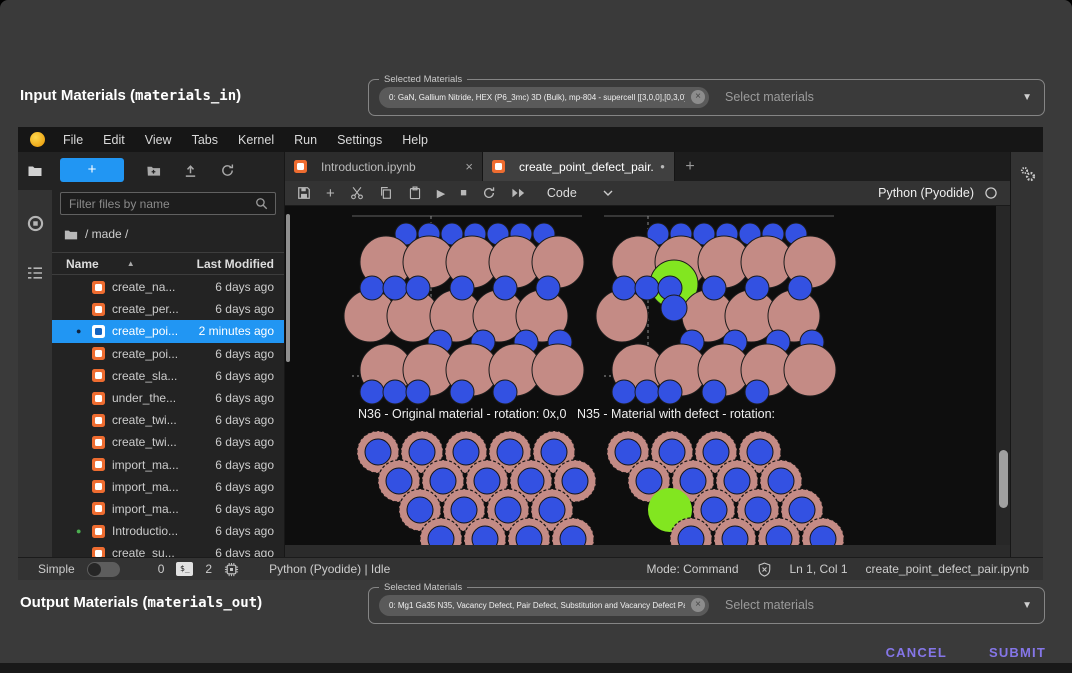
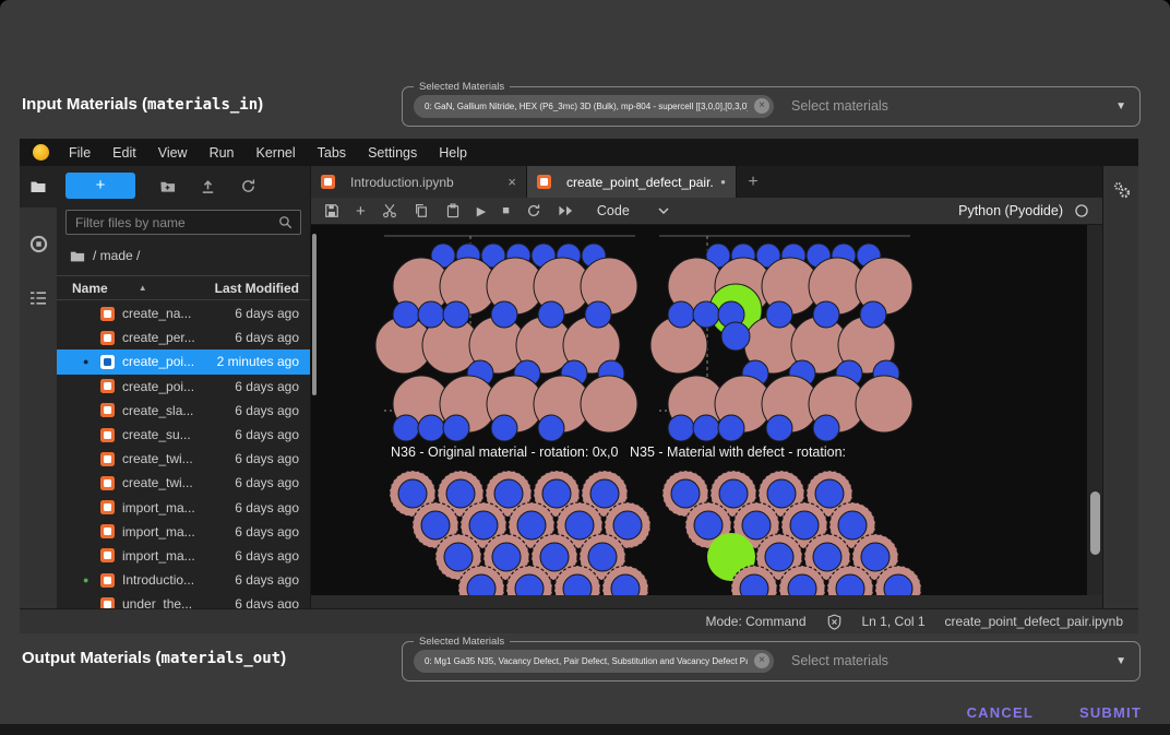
  Input Materials (materials_in)
  Selected Materials
  0: GaN, Gallium Nitride, HEX (P6_3mc) 3D (Bulk), mp-804 - supercell [[3,0,0],[0,3,0
  ×
  Select materials
  ▼
  File
  Edit
  View
- Tabs
+ Run
  Kernel
- Run
+ Tabs
  Settings
  Help
  +
  Filter files by name
  / made /
  Name
  ▲
  Last Modified
  create_na...
  6 days ago
  create_per...
  6 days ago
  ●
  create_poi...
  2 minutes ago
  create_poi...
  6 days ago
  create_sla...
  6 days ago
- under_the...
+ create_su...
  6 days ago
  create_twi...
  6 days ago
  create_twi...
  6 days ago
  import_ma...
  6 days ago
  import_ma...
  6 days ago
  import_ma...
  6 days ago
  ●
  Introductio...
  6 days ago
- create_su...
+ under_the...
  6 days ago
  Introduction.ipynb
  ×
  create_point_defect_pair.
  ●
  +
  +
  ▶
  ■
  Code
  Python (Pyodide)
  N36 - Original material - rotation: 0x,0
  N35 - Material with defect - rotation:
- Simple
- 0
- $_
- 2
- Python (Pyodide) | Idle
  Mode: Command
  Ln 1, Col 1
  create_point_defect_pair.ipynb
  Output Materials (materials_out)
  Selected Materials
  0: Mg1 Ga35 N35, Vacancy Defect, Pair Defect, Substitution and Vacancy Defect P
  ×
  Select materials
  ▼
  CANCEL
  SUBMIT
